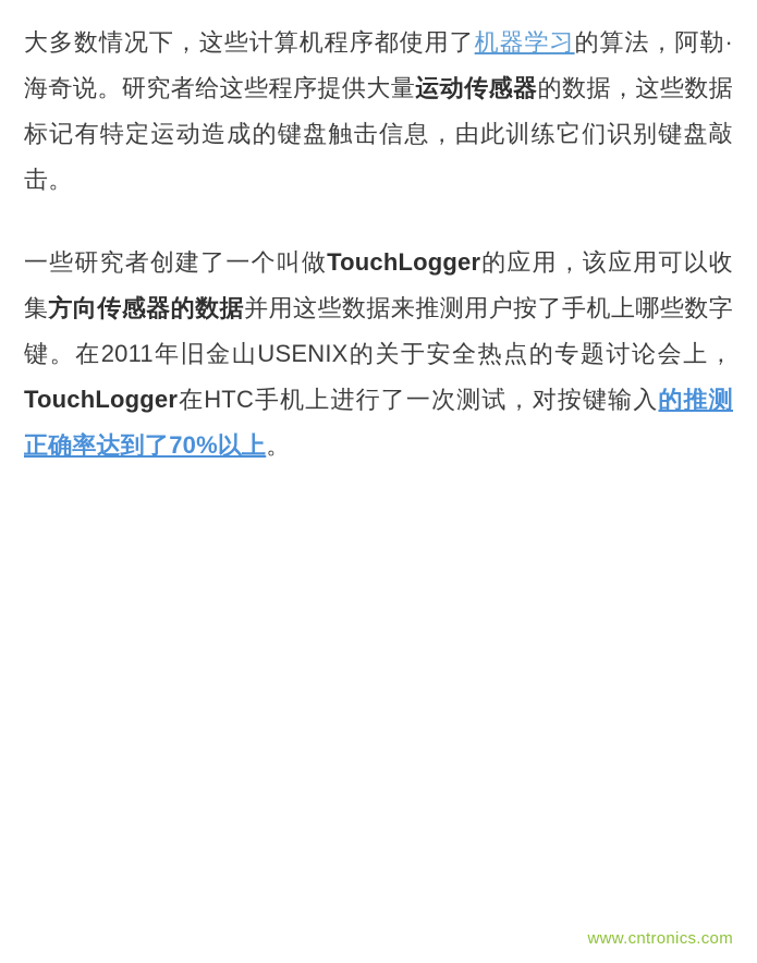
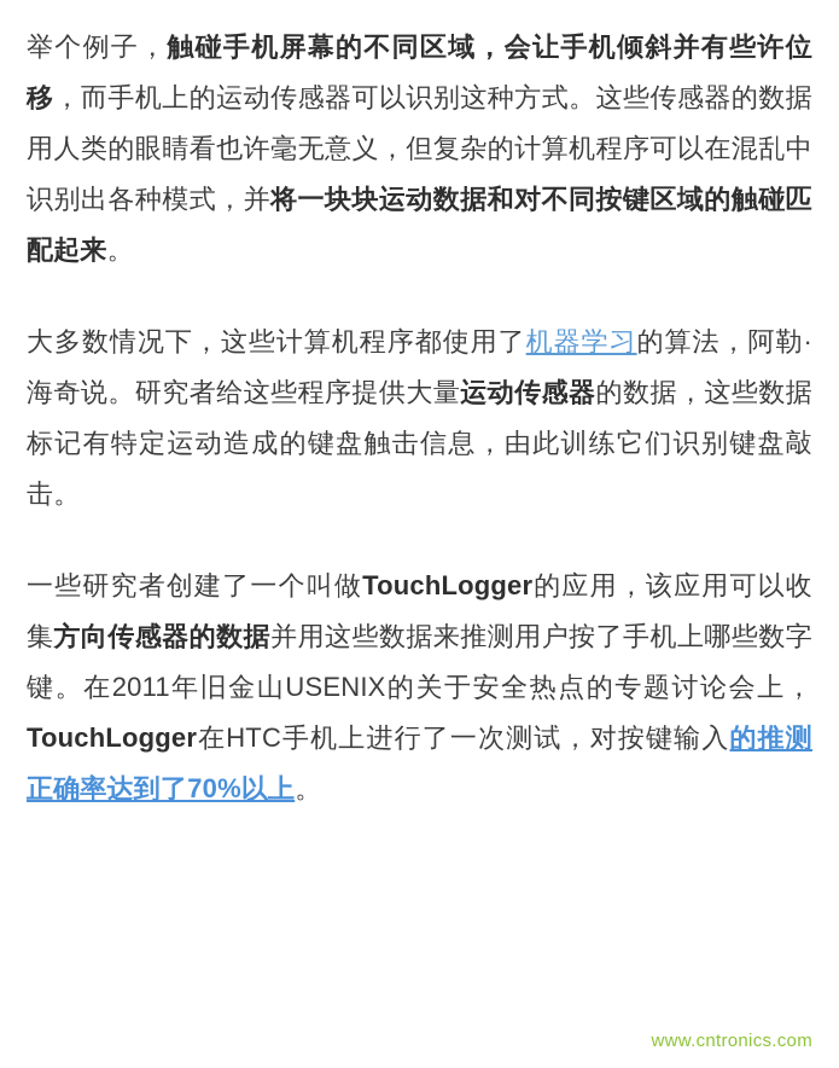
+ 举个例子，触碰手机屏幕的不同区域，会让手机倾斜并有些许位移，而手机上的运动传感器可以识别这种方式。这些传感器的数据用人类的眼睛看也许毫无意义，但复杂的计算机程序可以在混乱中识别出各种模式，并将一块块运动数据和对不同按键区域的触碰匹配起来。
  大多数情况下，这些计算机程序都使用了机器学习的算法，阿勒·海奇说。研究者给这些程序提供大量运动传感器的数据，这些数据标记有特定运动造成的键盘触击信息，由此训练它们识别键盘敲击。
  一些研究者创建了一个叫做TouchLogger的应用，该应用可以收集方向传感器的数据并用这些数据来推测用户按了手机上哪些数字键。在2011年旧金山USENIX的关于安全热点的专题讨论会上，TouchLogger在HTC手机上进行了一次测试，对按键输入的推测正确率达到了70%以上。
  www.cntronics.com
